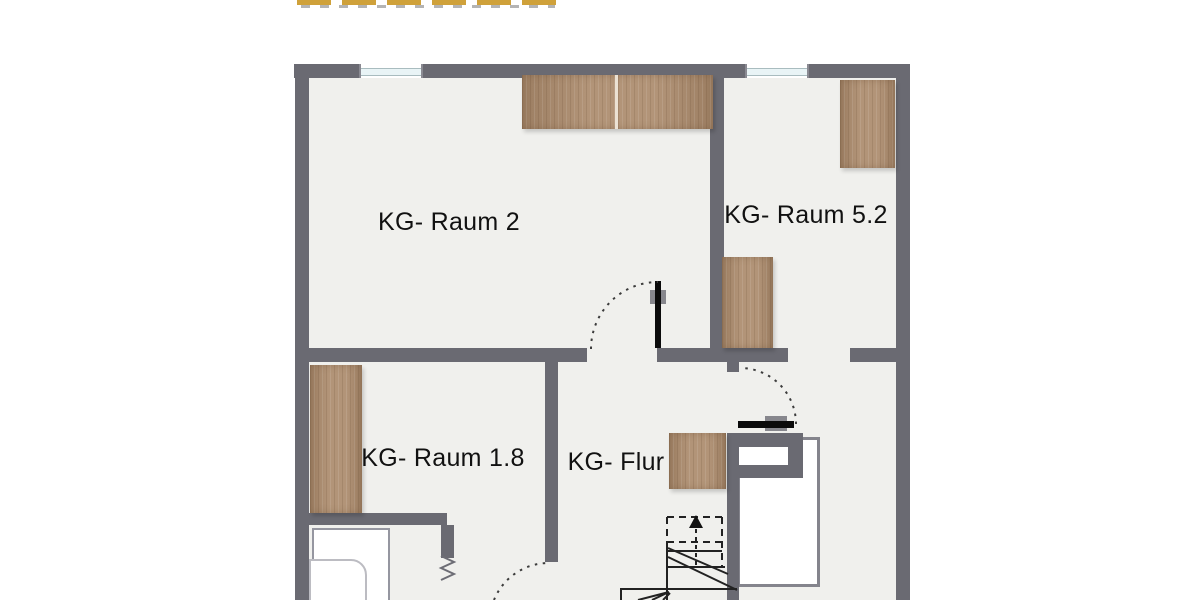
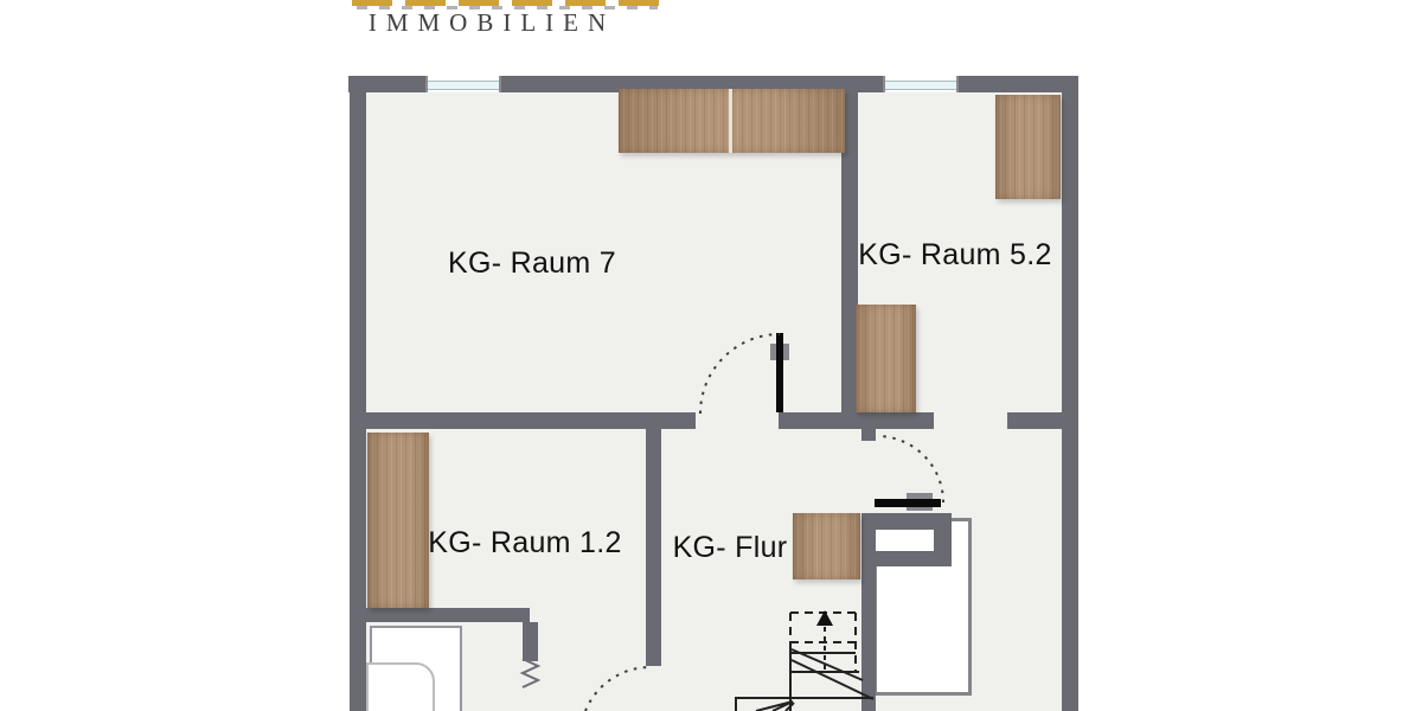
+ IMMOBILIEN
- KG- Raum 2
+ KG- Raum 7
  KG- Raum 5.2
- KG- Raum 1.8
+ KG- Raum 1.2
  KG- Flur
